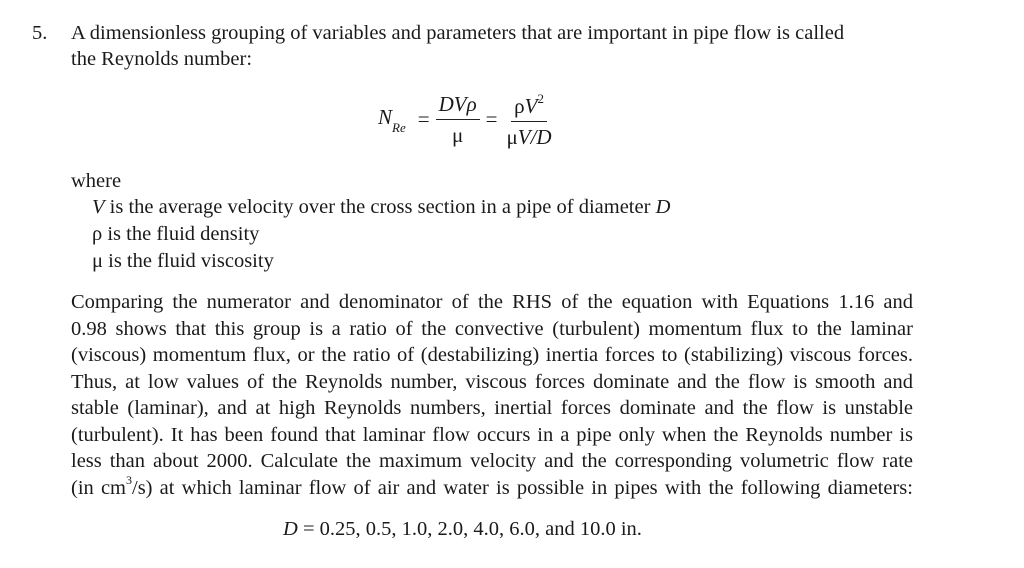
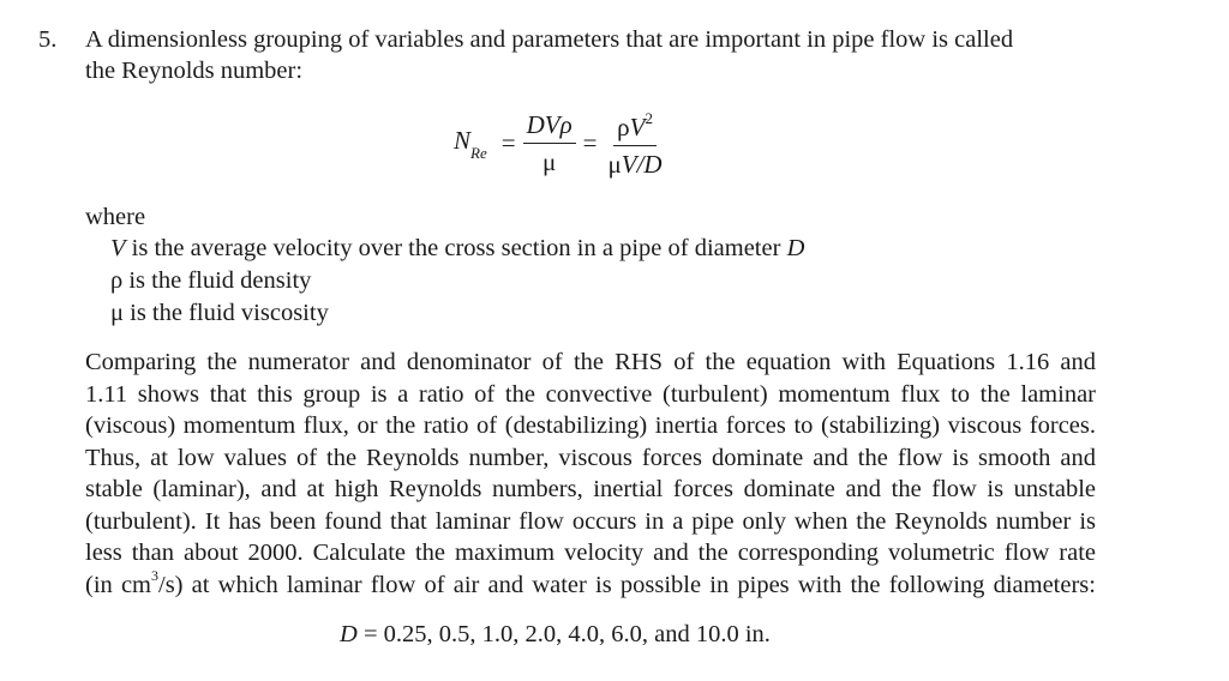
  5.
  A dimensionless grouping of variables and parameters that are important in pipe flow is called
  the Reynolds number:
  NRe
  =
  DVρ
  μ
  =
  ρV2
  μV/D
  where
  V is the average velocity over the cross section in a pipe of diameter D
  ρ is the fluid density
  μ is the fluid viscosity
  Comparing the numerator and denominator of the RHS of the equation with Equations 1.16 and
- 0.98 shows that this group is a ratio of the convective (turbulent) momentum flux to the laminar
+ 1.11 shows that this group is a ratio of the convective (turbulent) momentum flux to the laminar
  (viscous) momentum flux, or the ratio of (destabilizing) inertia forces to (stabilizing) viscous forces.
  Thus, at low values of the Reynolds number, viscous forces dominate and the flow is smooth and
  stable (laminar), and at high Reynolds numbers, inertial forces dominate and the flow is unstable
  (turbulent). It has been found that laminar flow occurs in a pipe only when the Reynolds number is
  less than about 2000. Calculate the maximum velocity and the corresponding volumetric flow rate
  (in cm3/s) at which laminar flow of air and water is possible in pipes with the following diameters:
  D = 0.25, 0.5, 1.0, 2.0, 4.0, 6.0, and 10.0 in.
